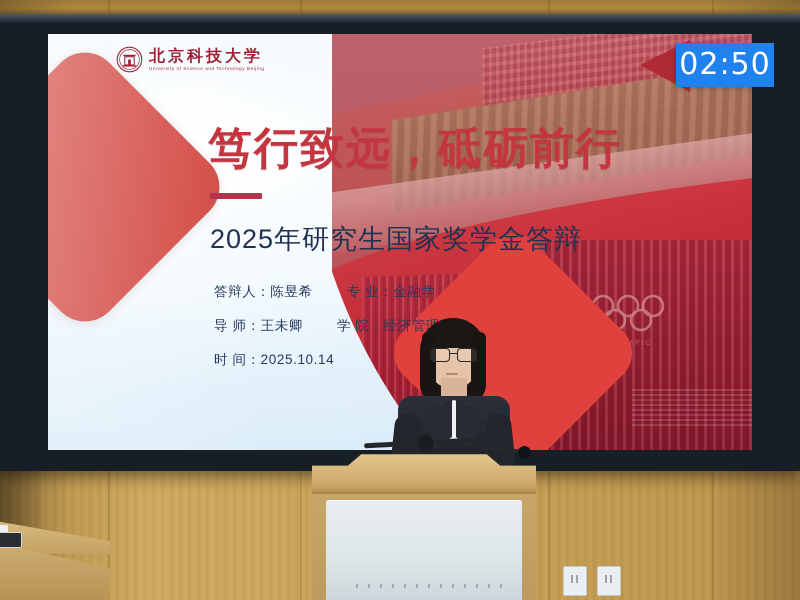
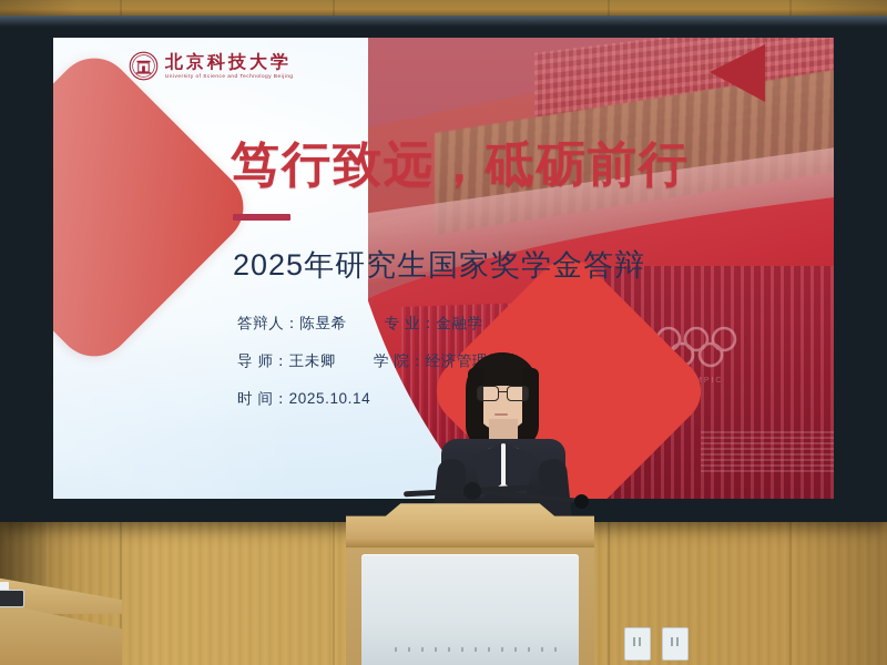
- 02:50
